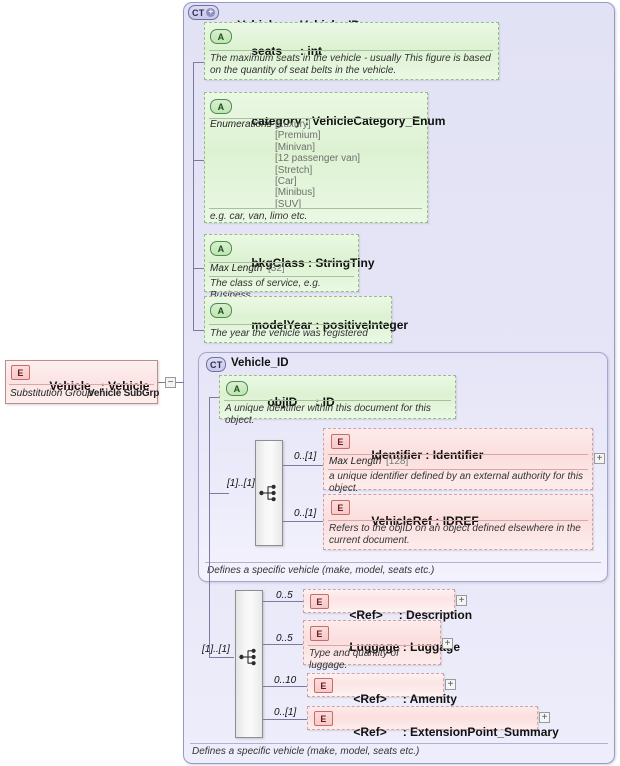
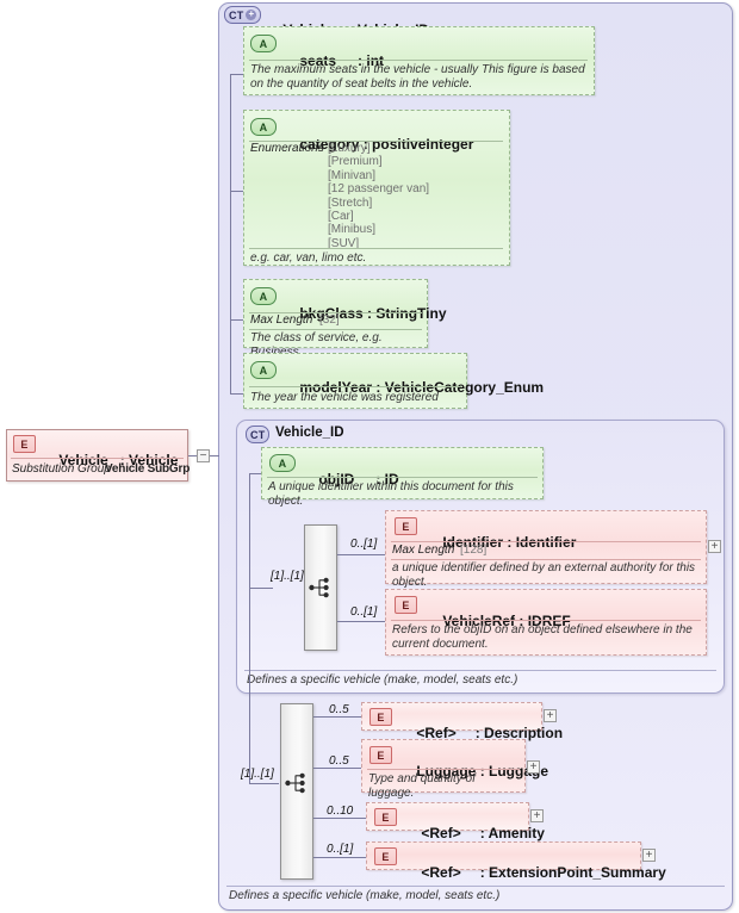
  CT
  +
  A
  seats : int
  The maximum seats in the vehicle - usually This figure is based on the quantity of seat belts in the vehicle.
  A
- category : VehicleCategory_Enum
+ category : positiveInteger
  Enumerations
  [Luxury]
  [Premium]
  [Minivan]
  [12 passenger van]
  [Stretch]
  [Car]
  [Minibus]
  [SUV]
  e.g. car, van, limo etc.
  A
  bkgClass : StringTiny
  Max Length
  [32]
  The class of service, e.g. Business.
  A
- modelYear : positiveInteger
+ modelYear : VehicleCategory_Enum
  The year the vehicle was registered
  E
  Vehicle : Vehicle
  Substitution Group
  Vehicle SubGrp
  −
  CT
  Vehicle_ID
  A
  objID : ID
  A unique identifier within this document for this object.
  [1]..[1]
  0..[1]
  E
  Identifier : Identifier
  Max Length
  [128]
  a unique identifier defined by an external authority for this object.
  +
  0..[1]
  E
  VehicleRef : IDREF
  Refers to the objID on an object defined elsewhere in the current document.
  Defines a specific vehicle (make, model, seats etc.)
  [1]..[1]
  0..5
  E
  <Ref> : Description
  +
  0..5
  E
  Luggage : Lugge
  Type and quantity of luggage.
  +
  0..10
  E
  <Ref> : Amenity
  +
  0..[1]
  E
  <Ref> : ExtensionPoint_Summary
  +
  Defines a specific vehicle (make, model, seats etc.)
